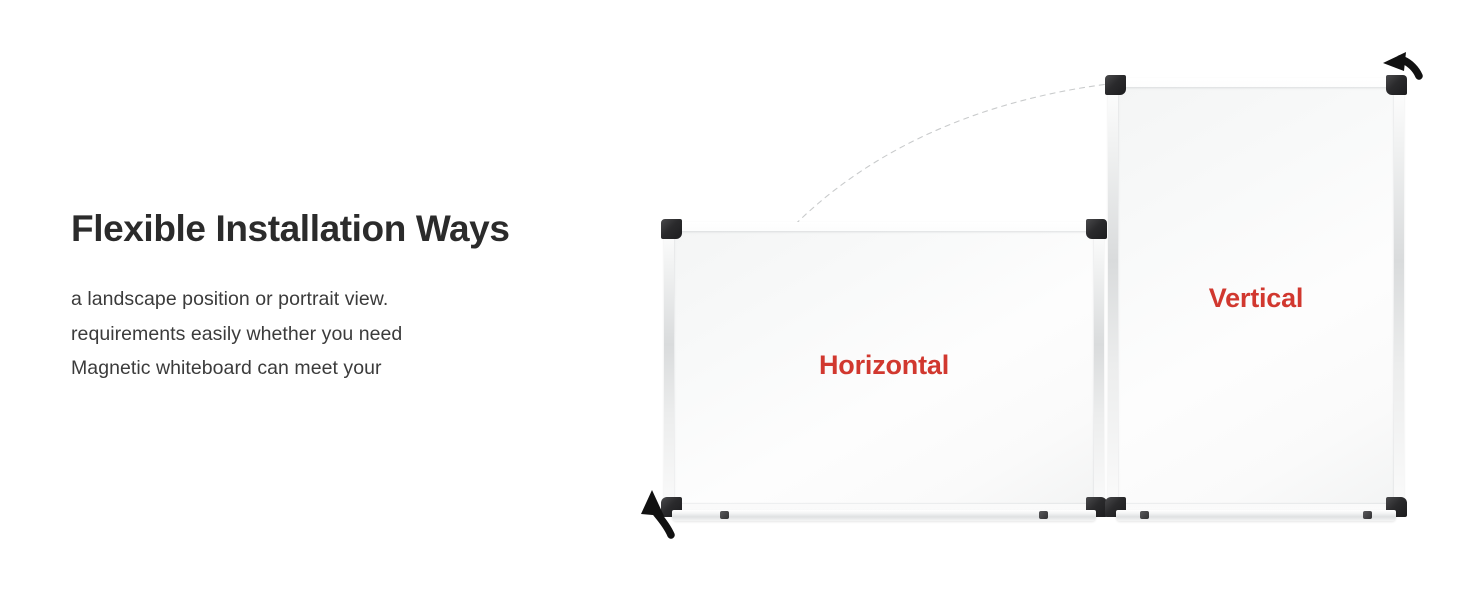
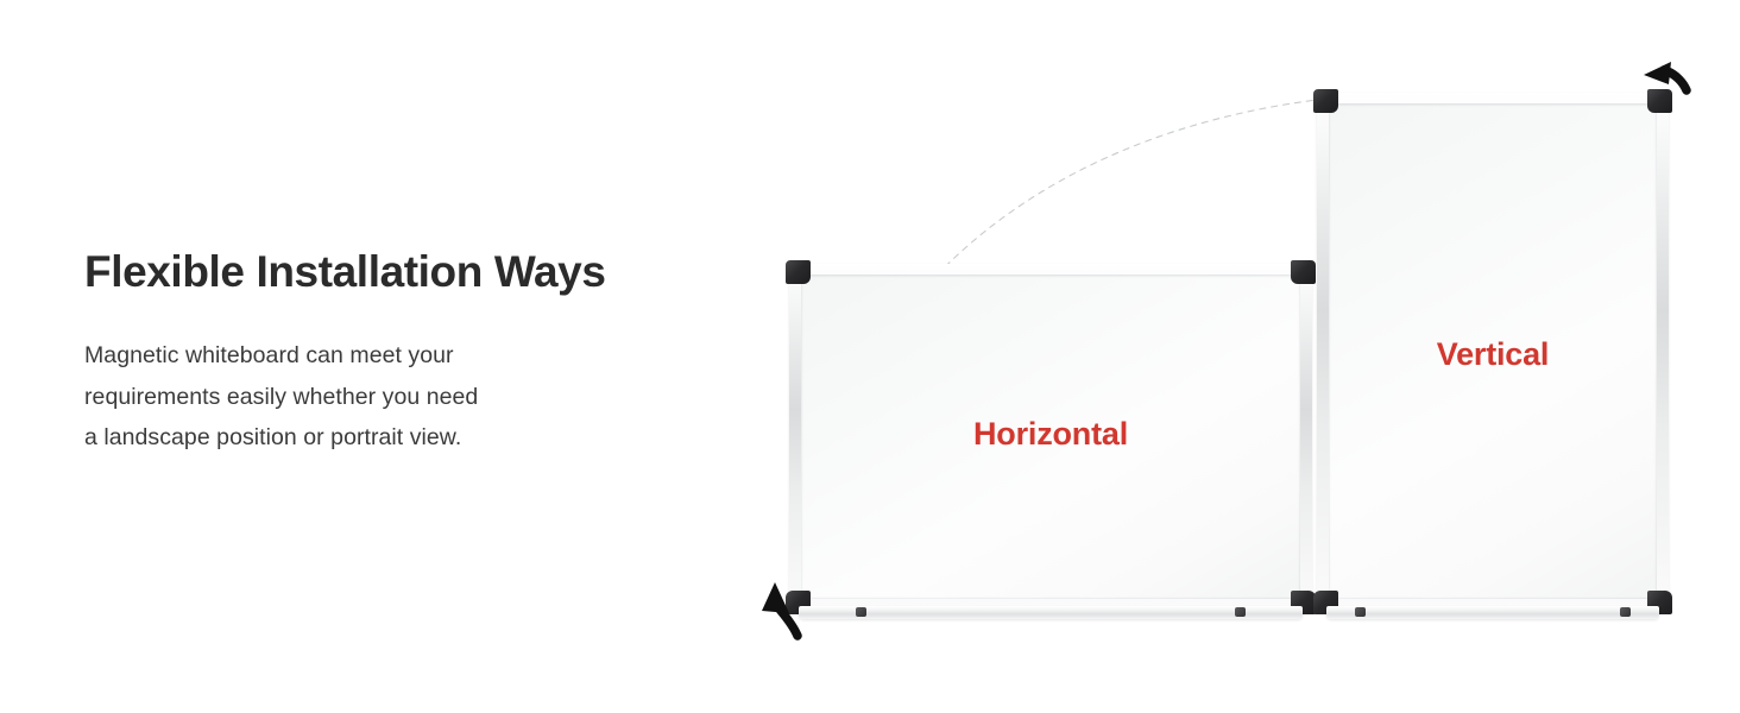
  Flexible Installation Ways
- a landscape position or portrait view.
+ Magnetic whiteboard can meet your
  requirements easily whether you need
- Magnetic whiteboard can meet your
+ a landscape position or portrait view.
  Horizontal
  Vertical
